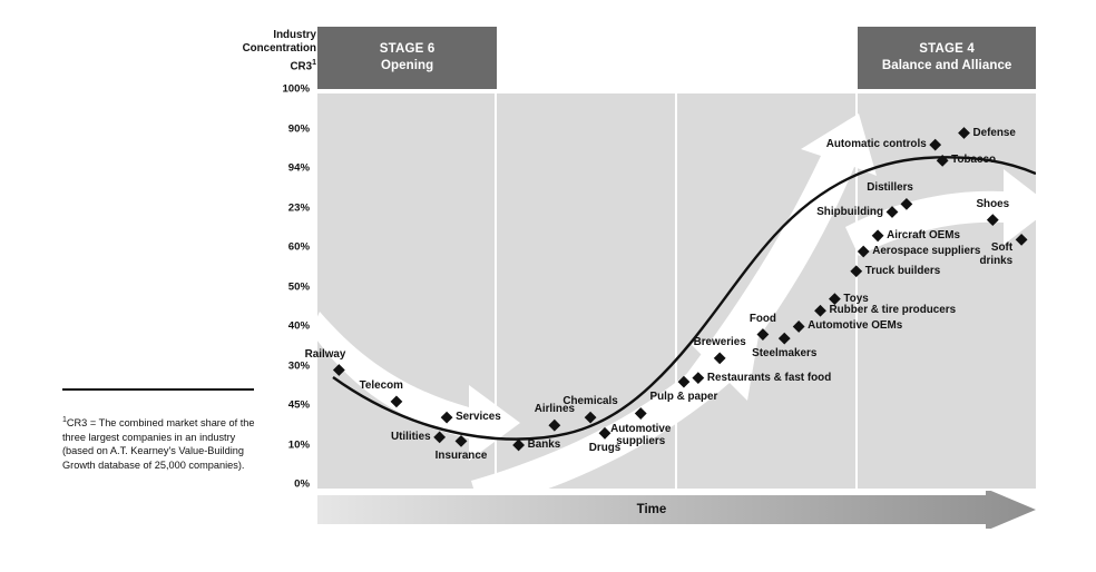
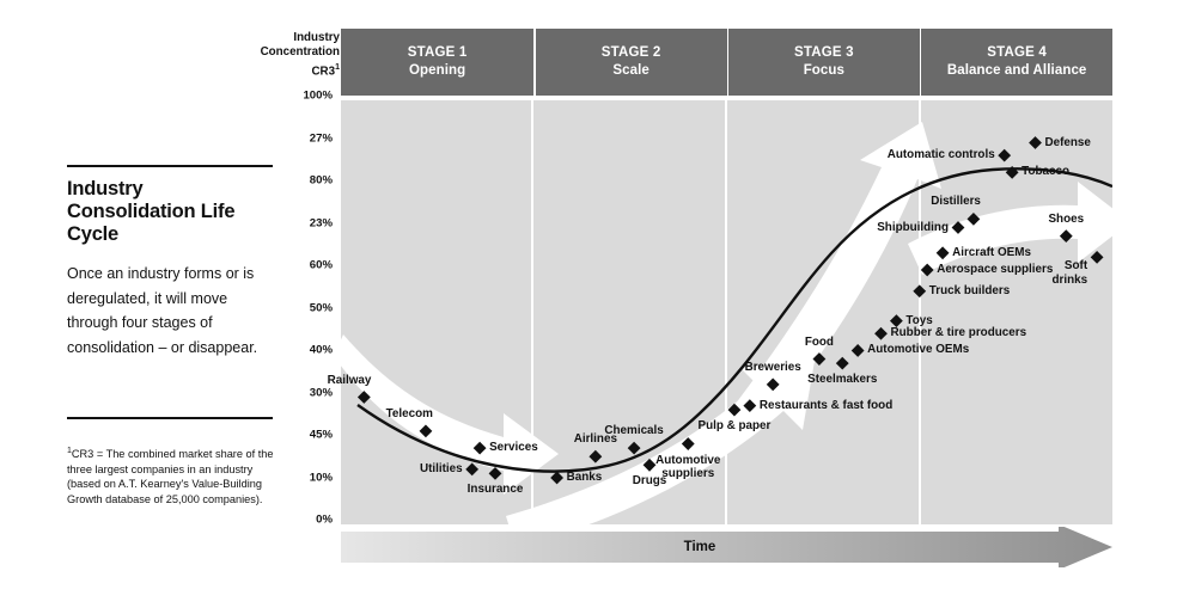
+ Industry Consolidation Life Cycle
+ Once an industry forms or is deregulated, it will move through four stages of consolidation – or disappear.
  CR3 = The combined market share of the three largest companies in an industry (based on A.T. Kearney's Value-Building Growth database of 25,000 companies).
  Industry Concentration CR3
  100%
- 90%
+ 27%
- 94%
+ 80%
  23%
  60%
  50%
  40%
  30%
  45%
  10%
  0%
- STAGE 6
+ STAGE 1
  Opening
+ STAGE 2
+ Scale
+ STAGE 3
+ Focus
  STAGE 4
  Balance and Alliance
  Railway
  Telecom
  Services
  Utilities
  Insurance
  Banks
  Airlines
  Chemicals
  Drugs
  Automotive
  suppliers
  Pulp & paper
  Restaurants & fast food
  Breweries
  Food
  Steelmakers
  Automotive OEMs
  Rubber & tire producers
  Toys
  Truck builders
  Aerospace suppliers
  Aircraft OEMs
  Shipbuilding
  Distillers
  Automatic controls
  Defense
  Tobacco
  Shoes
  Soft
  drinks
  Time
